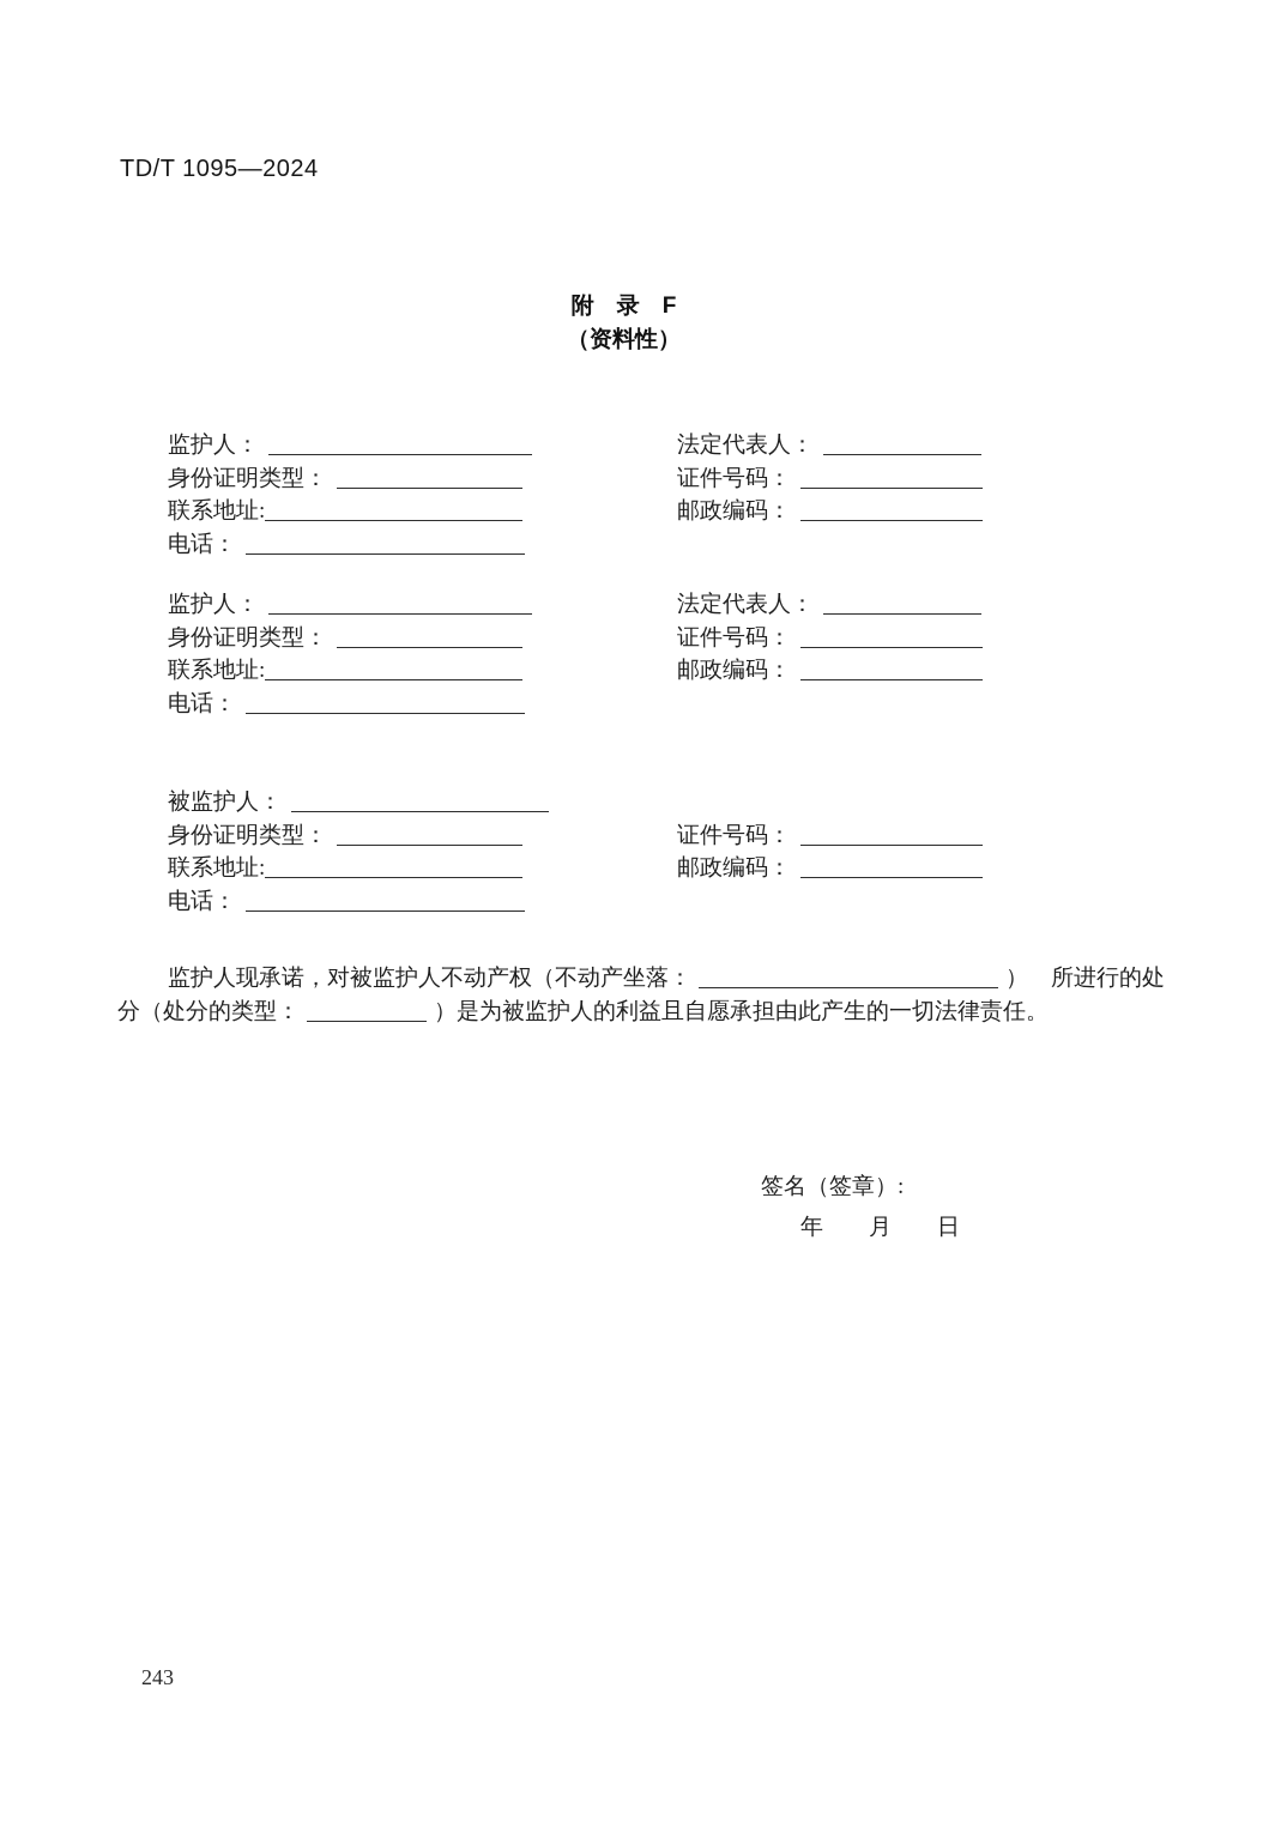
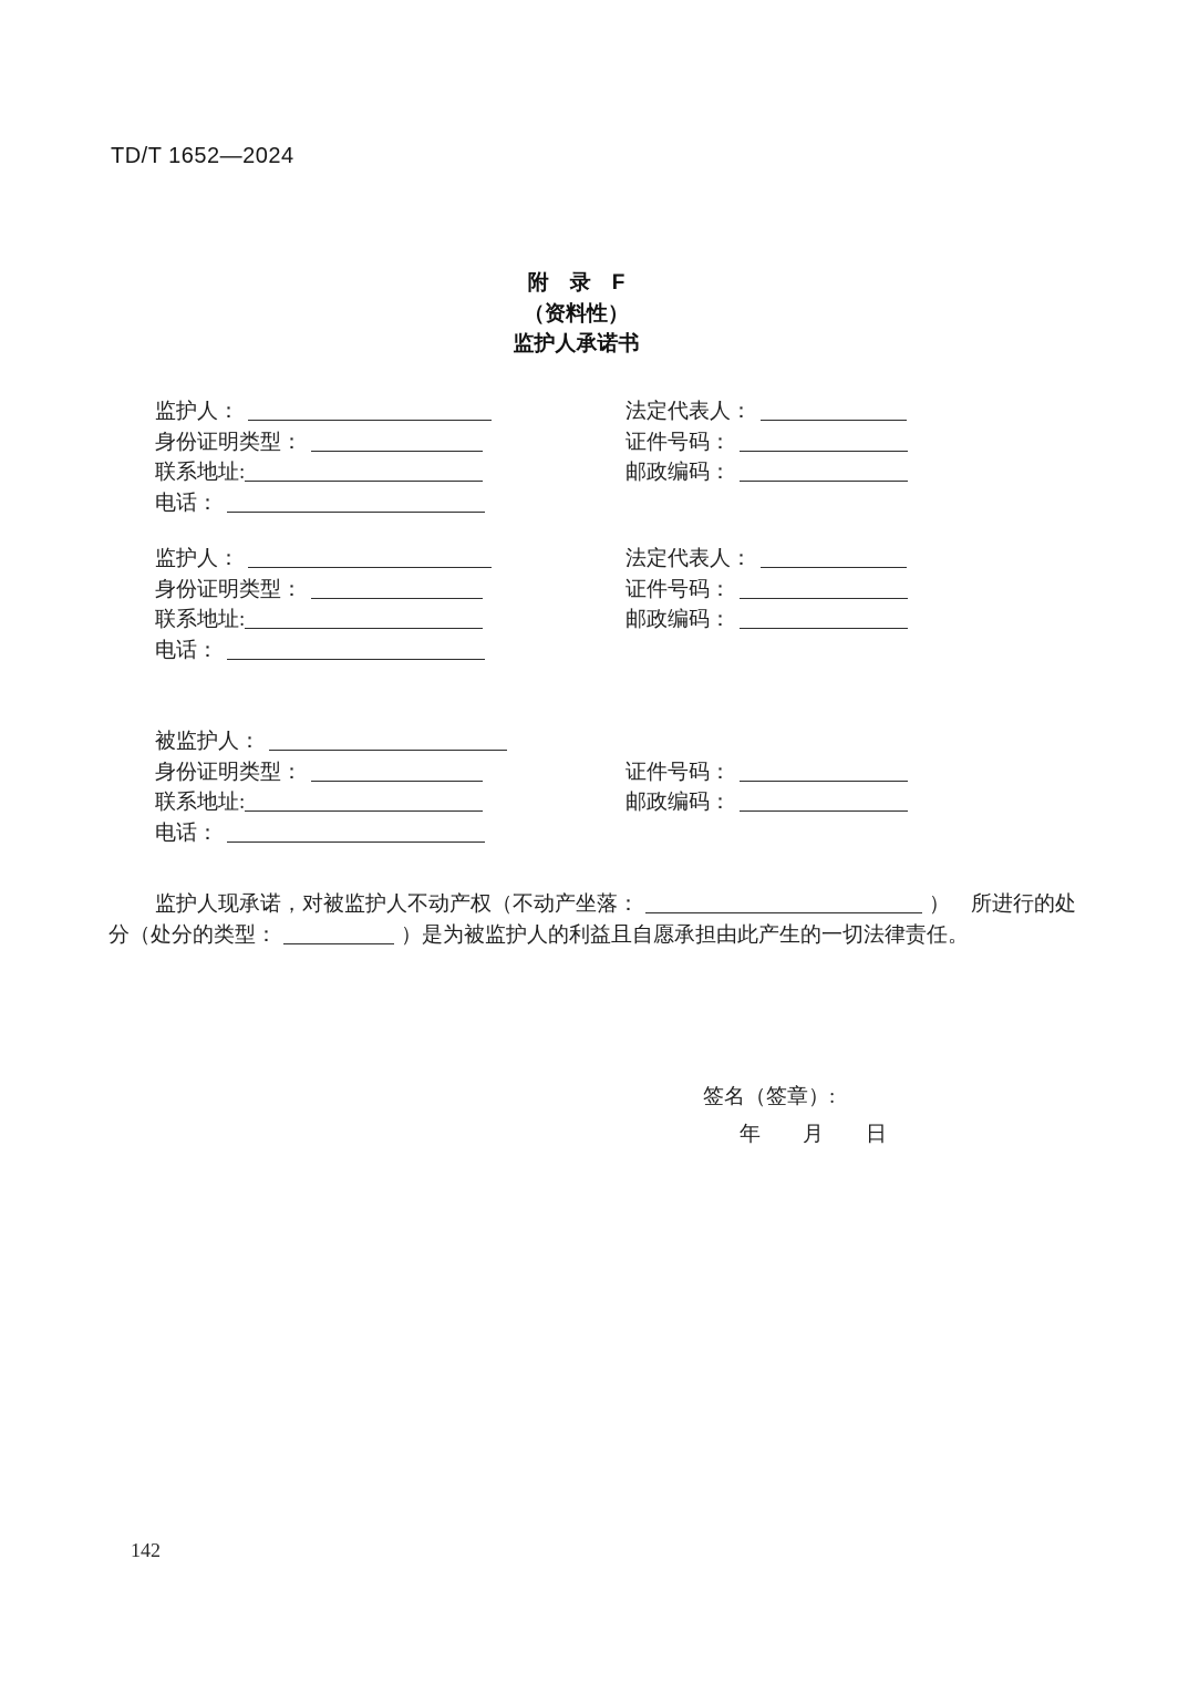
- TD/T 1095—2024
+ TD/T 1652—2024
  附 录 F
  （资料性）
+ 监护人承诺书
  监护人：
  法定代表人：
  身份证明类型：
  证件号码：
  联系地址:
  邮政编码：
  电话：
  监护人：
  法定代表人：
  身份证明类型：
  证件号码：
  联系地址:
  邮政编码：
  电话：
  被监护人：
  身份证明类型：
  证件号码：
  联系地址:
  邮政编码：
  电话：
  监护人现承诺，对被监护人不动产权（不动产坐落： ） 所进行的处
  分（处分的类型： ）是为被监护人的利益且自愿承担由此产生的一切法律责任。
  签名（签章）:
  年 月 日
- 243
+ 142
